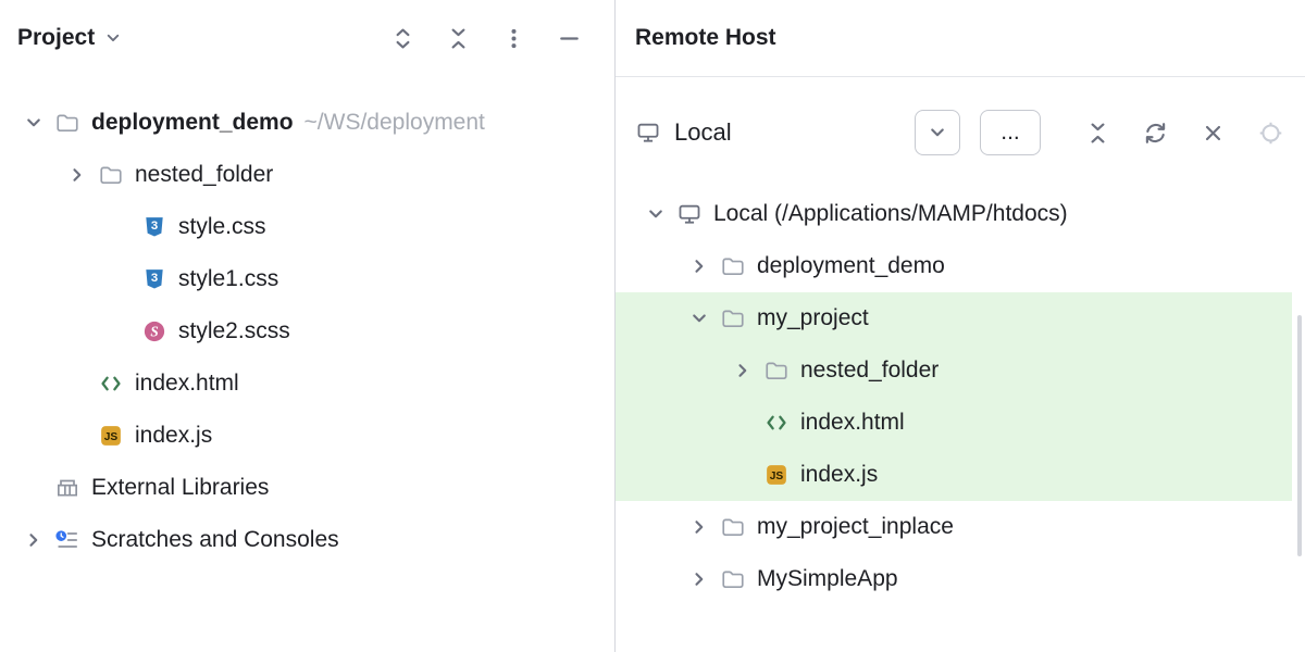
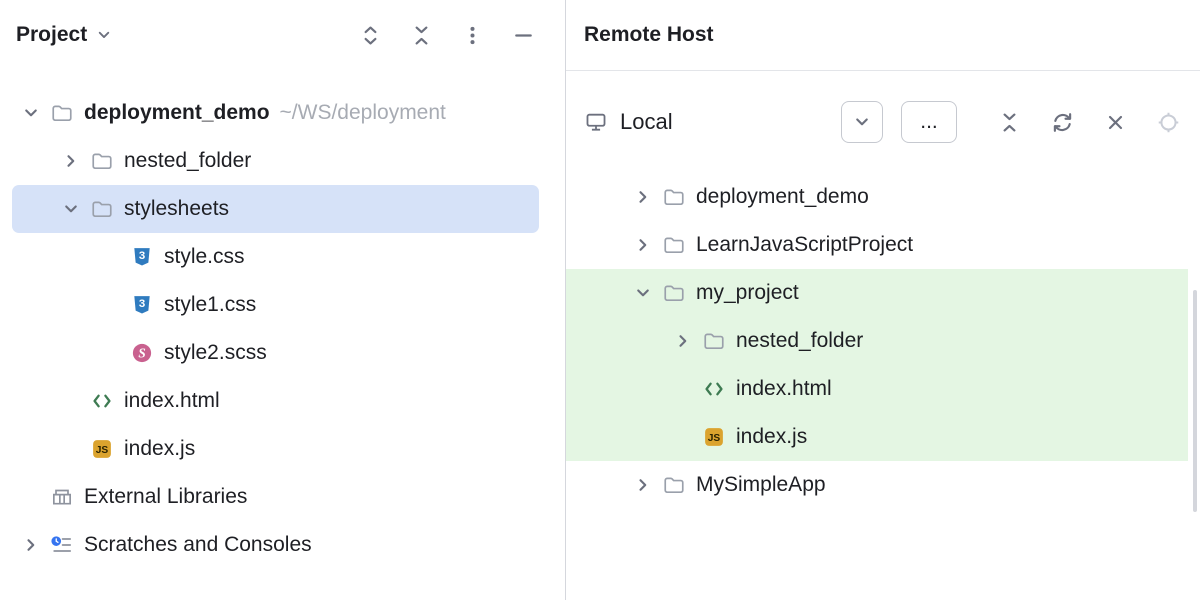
  Project
  deployment_demo
  ~/WS/deployment
  nested_folder
+ stylesheets
  3
  style.css
  3
  style1.css
  S
  style2.scss
  index.html
  JS
  index.js
  External Libraries
  Scratches and Consoles
  Remote Host
  Local
  ...
- Local (/Applications/MAMP/htdocs)
  deployment_demo
+ LearnJavaScriptProject
  my_project
  nested_folder
  index.html
  JS
  index.js
- my_project_inplace
  MySimpleApp
